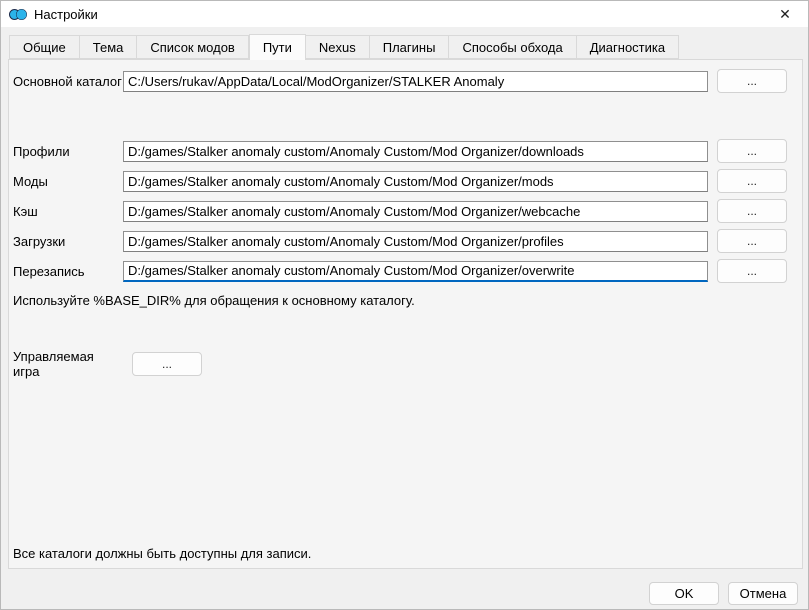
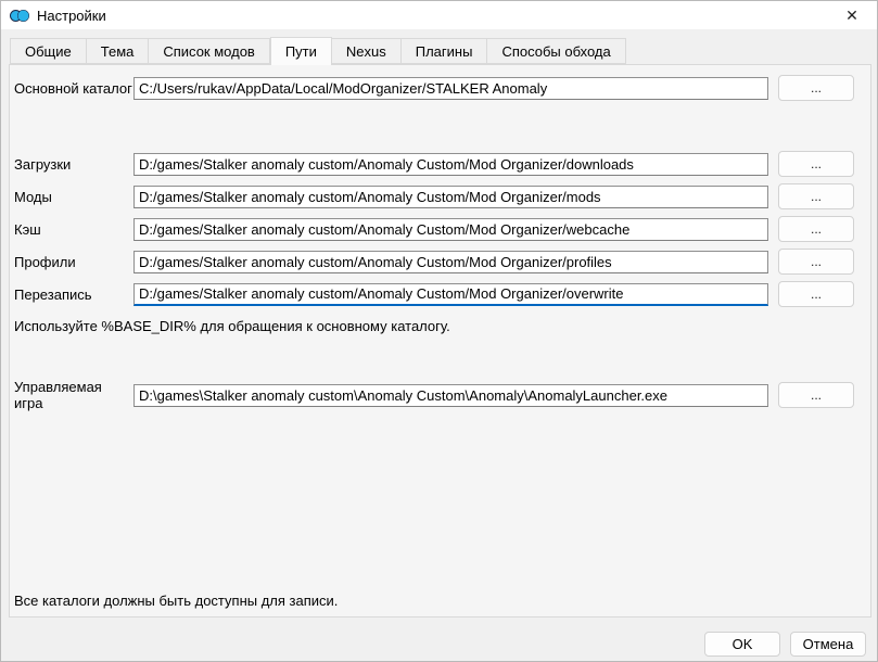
  Настройки
  ✕
  Общие
  Тема
  Список модов
  Пути
  Nexus
  Плагины
  Способы обхода
- Диагностика
  Основной каталог
  C:/Users/rukav/AppData/Local/ModOrganizer/STALKER Anomaly
  ...
- Профили
+ Загрузки
  D:/games/Stalker anomaly custom/Anomaly Custom/Mod Organizer/downloads
  ...
  Моды
  D:/games/Stalker anomaly custom/Anomaly Custom/Mod Organizer/mods
  ...
  Кэш
  D:/games/Stalker anomaly custom/Anomaly Custom/Mod Organizer/webcache
  ...
- Загрузки
+ Профили
  D:/games/Stalker anomaly custom/Anomaly Custom/Mod Organizer/profiles
  ...
  Перезапись
  D:/games/Stalker anomaly custom/Anomaly Custom/Mod Organizer/overwrite
  ...
  Используйте %BASE_DIR% для обращения к основному каталогу.
  Управляемая игра
+ D:\games\Stalker anomaly custom\Anomaly Custom\Anomaly\AnomalyLauncher.exe
  ...
  Все каталоги должны быть доступны для записи.
  OK
  Отмена
